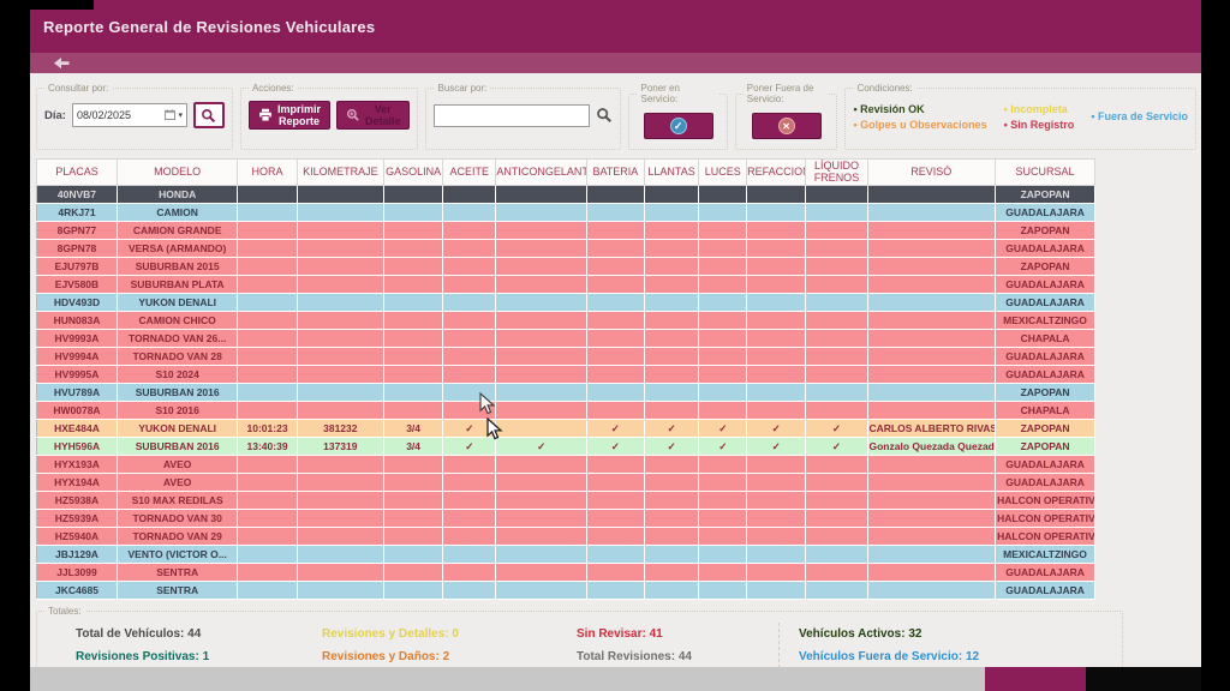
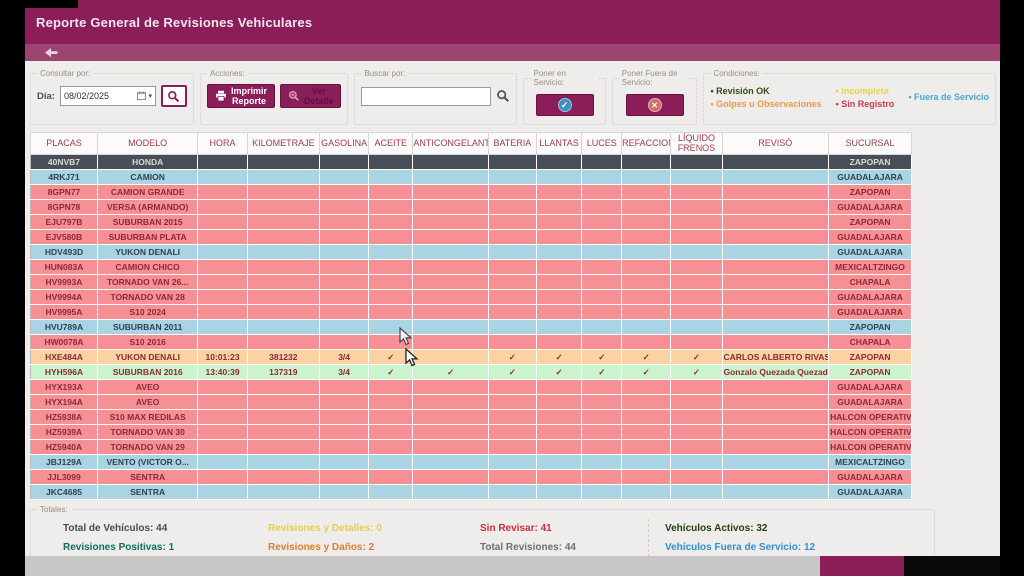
  Reporte General de Revisiones Vehiculares
  Consultar por:
  Día:
  08/02/2025
  Acciones:
  Imprimir Reporte
  Ver Detalle
  Buscar por:
  Poner en Servicio:
  ✓
  Poner Fuera de Servicio:
  ✕
  Condiciones:
  • Revisión OK
  • Golpes u Observaciones
  • Incompleta
  • Sin Registro
  • Fuera de Servicio
  PLACAS	MODELO	HORA	KILOMETRAJE	GASOLINA	ACEITE	ANTICONGELANT	BATERIA	LLANTAS	LUCES	REFACCIO	LÍQUIDO FRENOS	REVISÓ	SUCURSAL
  40NVB7	HONDA												ZAPOPAN
  4RKJ71	CAMION												GUADALAJARA
  8GPN77	CAMION GRANDE												ZAPOPAN
  8GPN78	VERSA (ARMANDO)												GUADALAJARA
  EJU797B	SUBURBAN 2015												ZAPOPAN
  EJV580B	SUBURBAN PLATA												GUADALAJARA
  HDV493D	YUKON DENALI												GUADALAJARA
  HUN083A	CAMION CHICO												MEXICALTZINGO
  HV9993A	TORNADO VAN 26...												CHAPALA
  HV9994A	TORNADO VAN 28												GUADALAJARA
  HV9995A	S10 2024												GUADALAJARA
- HVU789A	SUBURBAN 2016												ZAPOPAN
+ HVU789A	SUBURBAN 2011												ZAPOPAN
  HW0078A	S10 2016												CHAPALA
  HXE484A	YUKON DENALI	10:01:23	381232	3/4	✓		✓	✓	✓	✓	✓	CARLOS ALBERTO RIVAS	ZAPOPAN
  HYH596A	SUBURBAN 2016	13:40:39	137319	3/4	✓	✓	✓	✓	✓	✓	✓	Gonzalo Quezada Quezad	ZAPOPAN
  HYX193A	AVEO												GUADALAJARA
  HYX194A	AVEO												GUADALAJARA
  HZ5938A	S10 MAX REDILAS												HALCON OPERATIV
  HZ5939A	TORNADO VAN 30												HALCON OPERATIV
  HZ5940A	TORNADO VAN 29												HALCON OPERATIV
  JBJ129A	VENTO (VICTOR O...												MEXICALTZINGO
  JJL3099	SENTRA												GUADALAJARA
  JKC4685	SENTRA												GUADALAJARA
  Totales:
  Total de Vehículos: 44
  Revisiones Positivas: 1
  Revisiones y Detalles: 0
  Revisiones y Daños: 2
  Sin Revisar: 41
  Total Revisiones: 44
  Vehículos Activos: 32
  Vehículos Fuera de Servicio: 12
